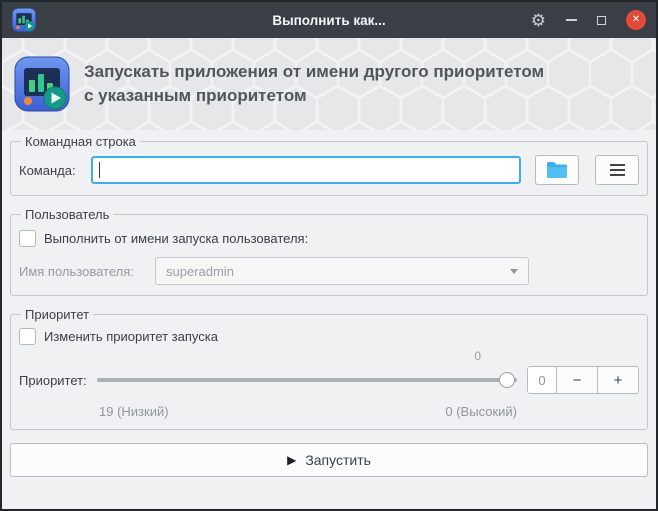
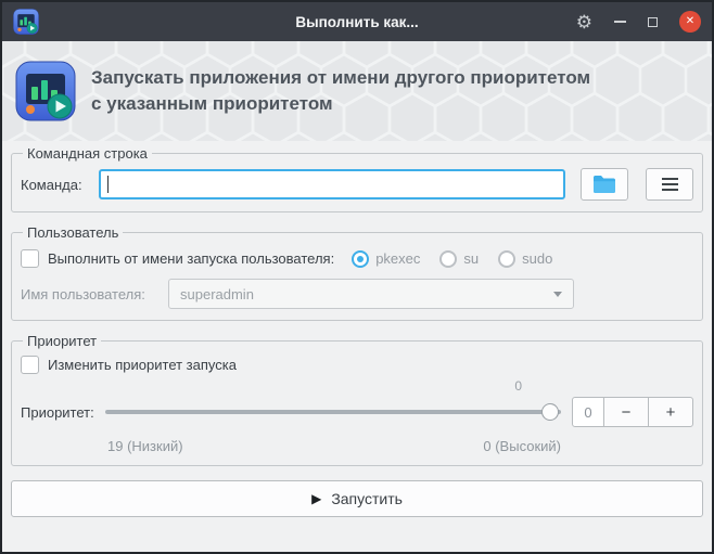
  Выполнить как...
  ⚙
  ✕
  Запускать приложения от имени другого приоритетом
  с указанным приоритетом
  Командная строка
  Команда:
  Пользователь
  Выполнить от имени запуска пользователя:
+ pkexec
+ su
+ sudo
  Имя пользователя:
  superadmin
  Приоритет
  Изменить приоритет запуска
  0
  Приоритет:
  0
  −
  +
  19 (Низкий)
  0 (Высокий)
  ▶
  Запустить
